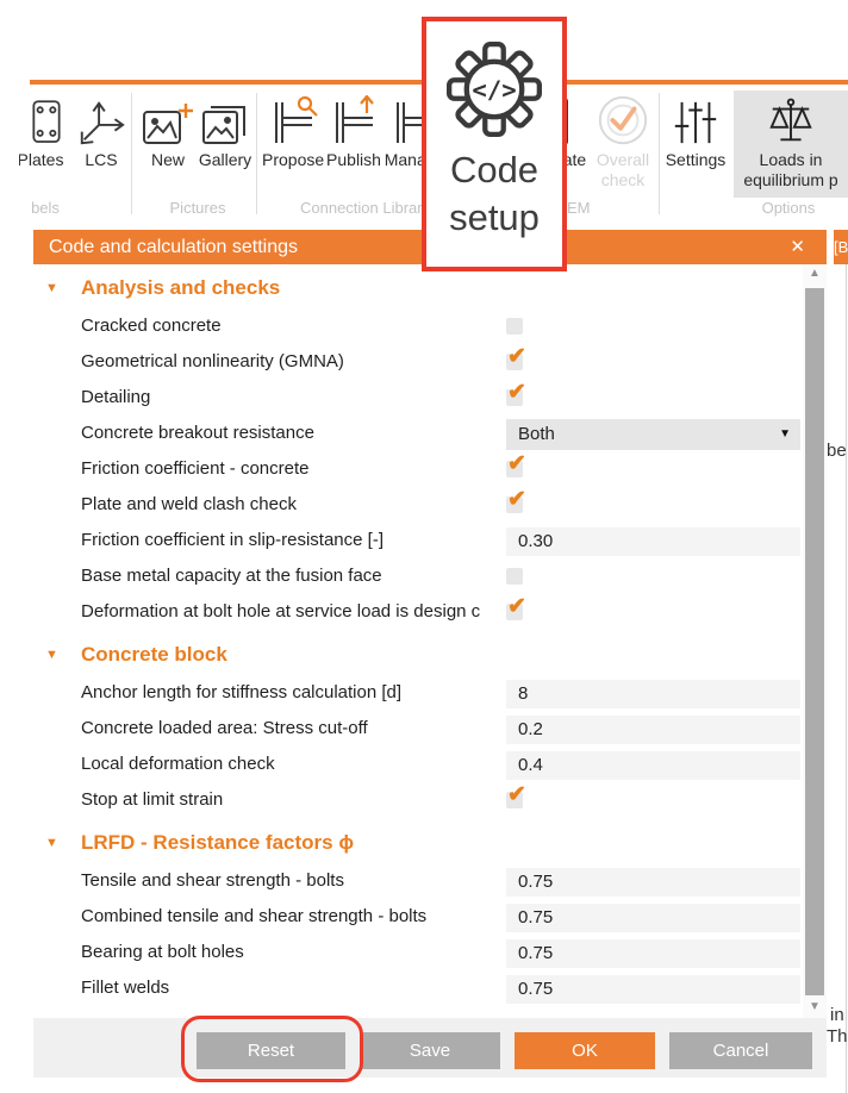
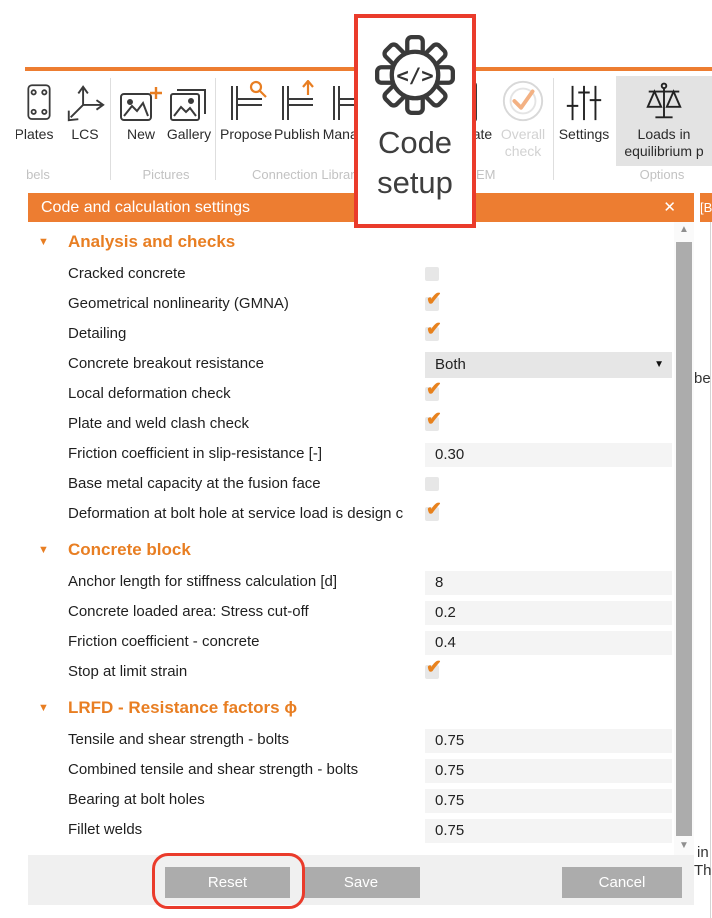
  Plates
  LCS
  New
  Gallery
  Propose
  Publish
  Overall
  check
  Settings
  Loads in
  equilibrium p
  bels
  Pictures
  Connection Librar
  Options
  [B
  be
  in
  Th
  Code and calculation settings
  ✕
  ▼
  Analysis and checks
  Cracked concrete
  Geometrical nonlinearity (GMNA)
  ✔
  Detailing
  ✔
  Concrete breakout resistance
  Both
  ▼
- Friction coefficient - concrete
+ Local deformation check
  ✔
  Plate and weld clash check
  ✔
  Friction coefficient in slip-resistance [-]
  0.30
  Base metal capacity at the fusion face
  Deformation at bolt hole at service load is design c
  ✔
  ▼
  Concrete block
  Anchor length for stiffness calculation [d]
  8
  Concrete loaded area: Stress cut-off
  0.2
- Local deformation check
+ Friction coefficient - concrete
  0.4
  Stop at limit strain
  ✔
  ▼
  LRFD - Resistance factors ϕ
  Tensile and shear strength - bolts
  0.75
  Combined tensile and shear strength - bolts
  0.75
  Bearing at bolt holes
  0.75
  Fillet welds
  0.75
  ▲
  ▼
  Reset
  Save
- OK
  Cancel
  </>
  Code
  setup
